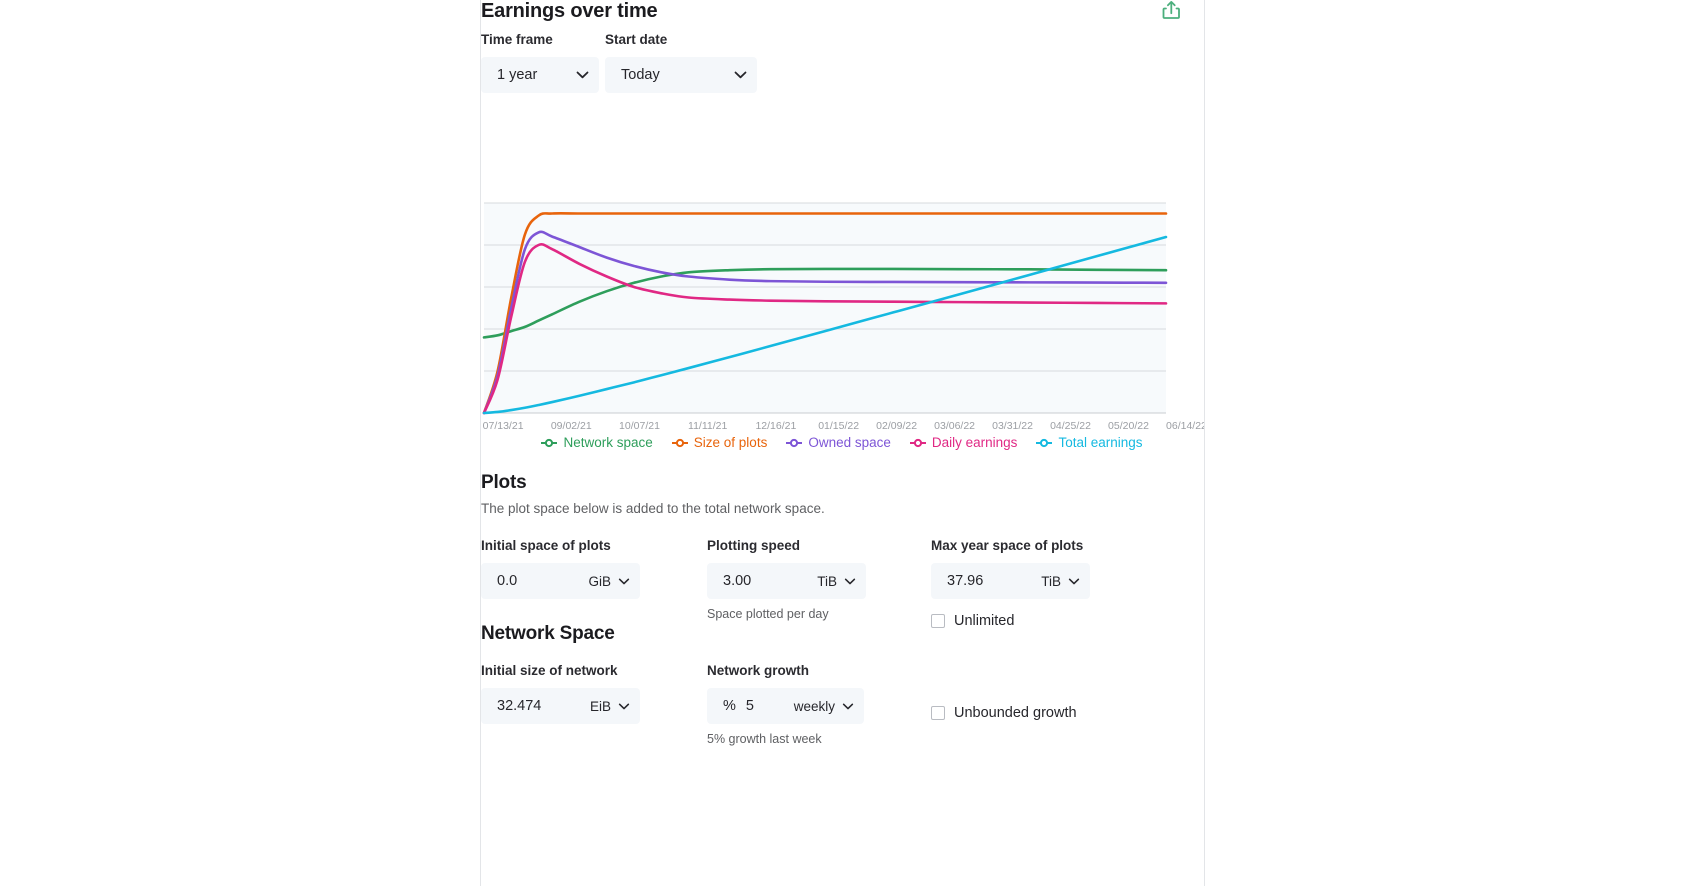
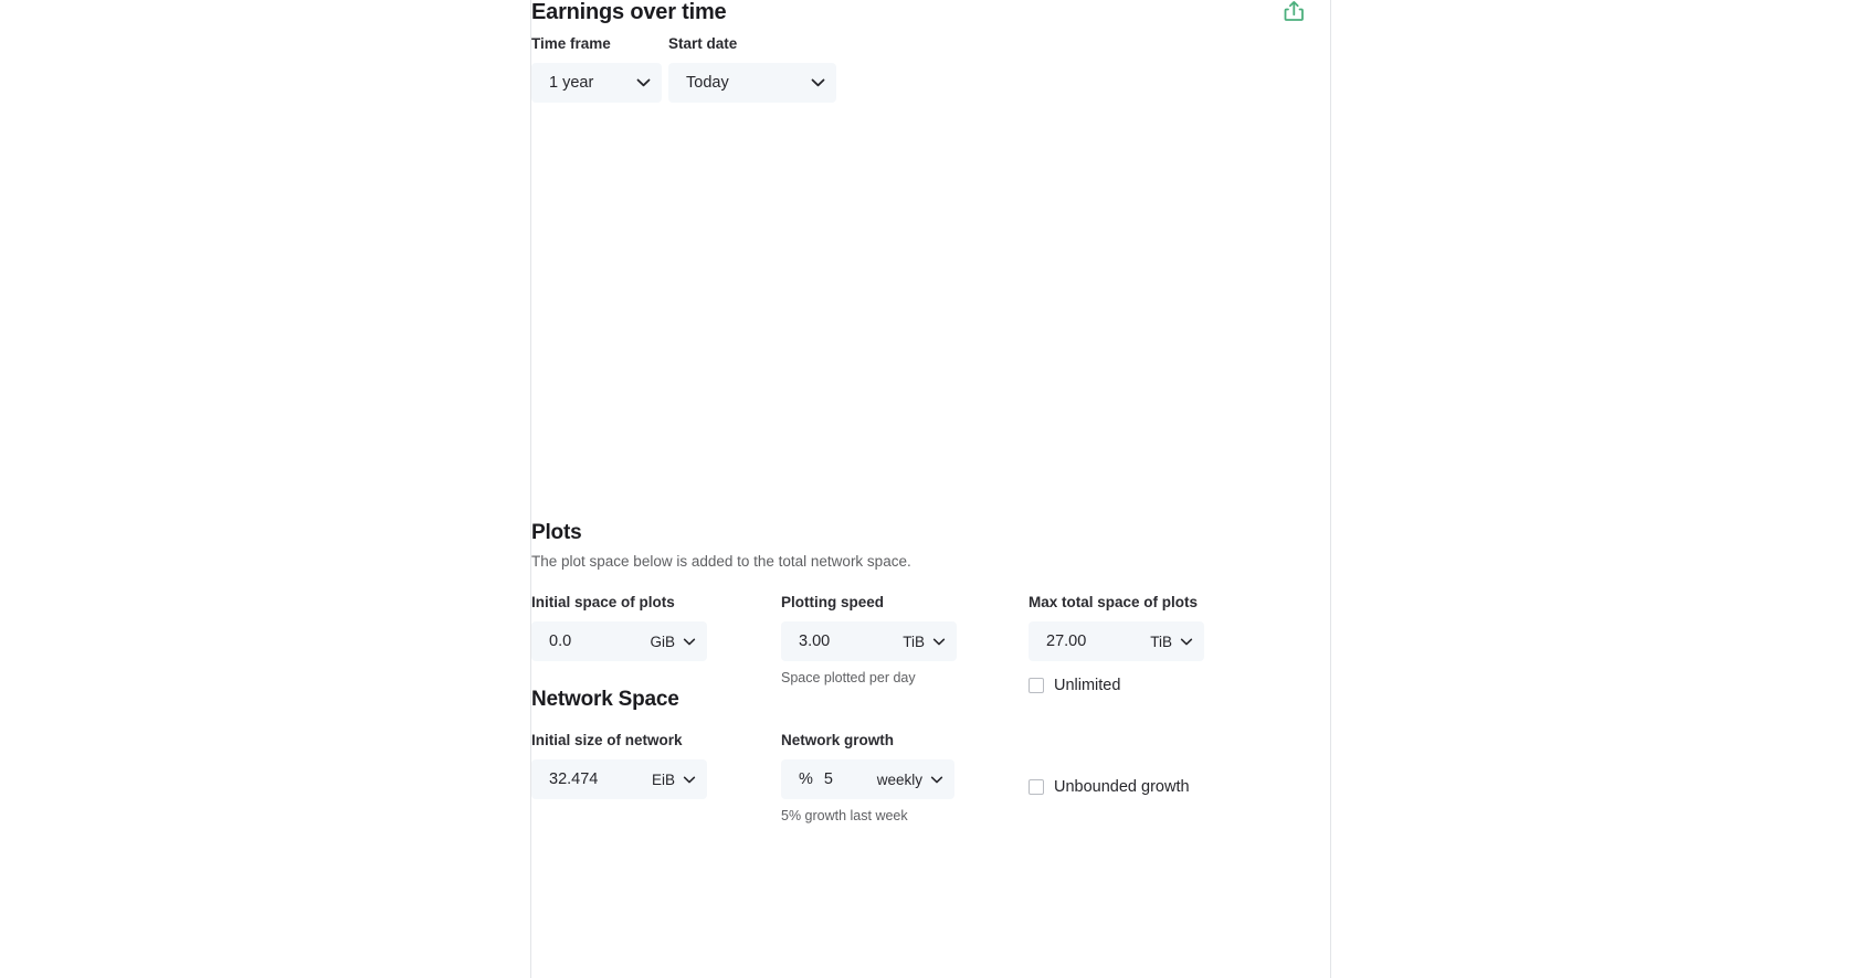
  Earnings over time
  Time frame
  1 year
  Start date
  Today
- 07/13/21
- 09/02/21
- 10/07/21
- 11/11/21
- 12/16/21
- 01/15/22
- 02/09/22
- 03/06/22
- 03/31/22
- 04/25/22
- 05/20/22
- 06/14/22
- Network space
- Size of plots
- Owned space
- Daily earnings
- Total earnings
  Plots
  The plot space below is added to the total network space.
  Initial space of plots
  0.0
  GiB
  Plotting speed
  3.00
  TiB
  Space plotted per day
- Max year space of plots
+ Max total space of plots
- 37.96
+ 27.00
  TiB
  Unlimited
  Network Space
  Initial size of network
  32.474
  EiB
  Network growth
  %
  5
  weekly
  5% growth last week
  Unbounded growth
